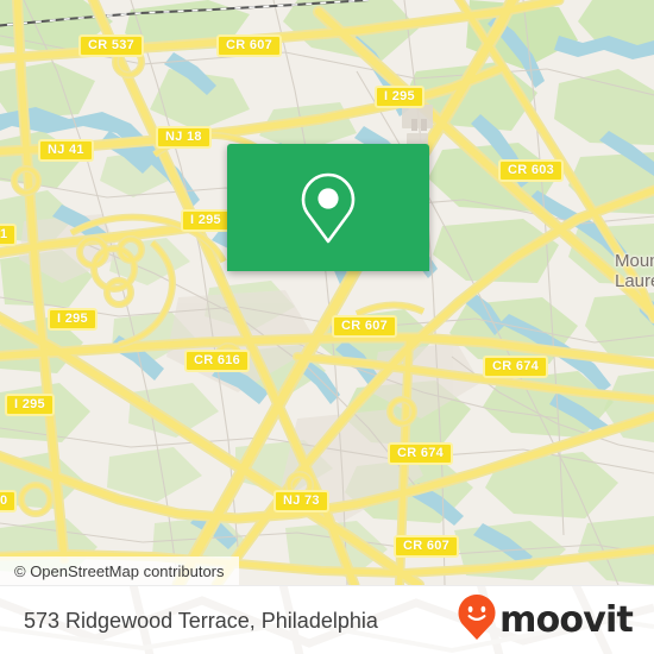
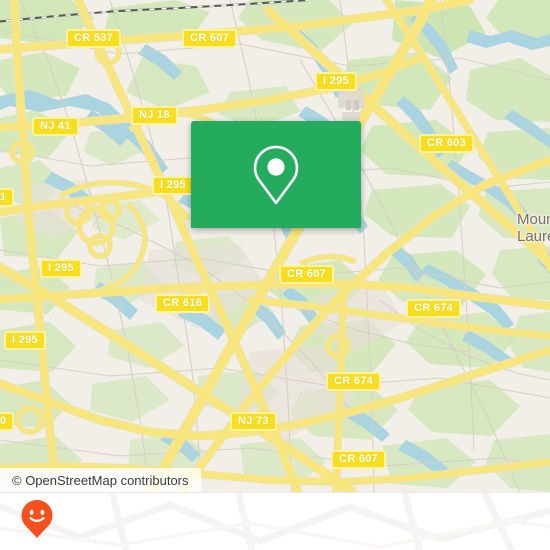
  CR 537
  CR 607
  I 295
  NJ 18
  NJ 41
  CR 603
  I 295
  1
  I 295
  CR 607
  CR 616
  CR 674
  I 295
  CR 674
  0
  NJ 73
  CR 607
  © OpenStreetMap contributors
- 573 Ridgewood Terrace, Philadelphia
- moovit
